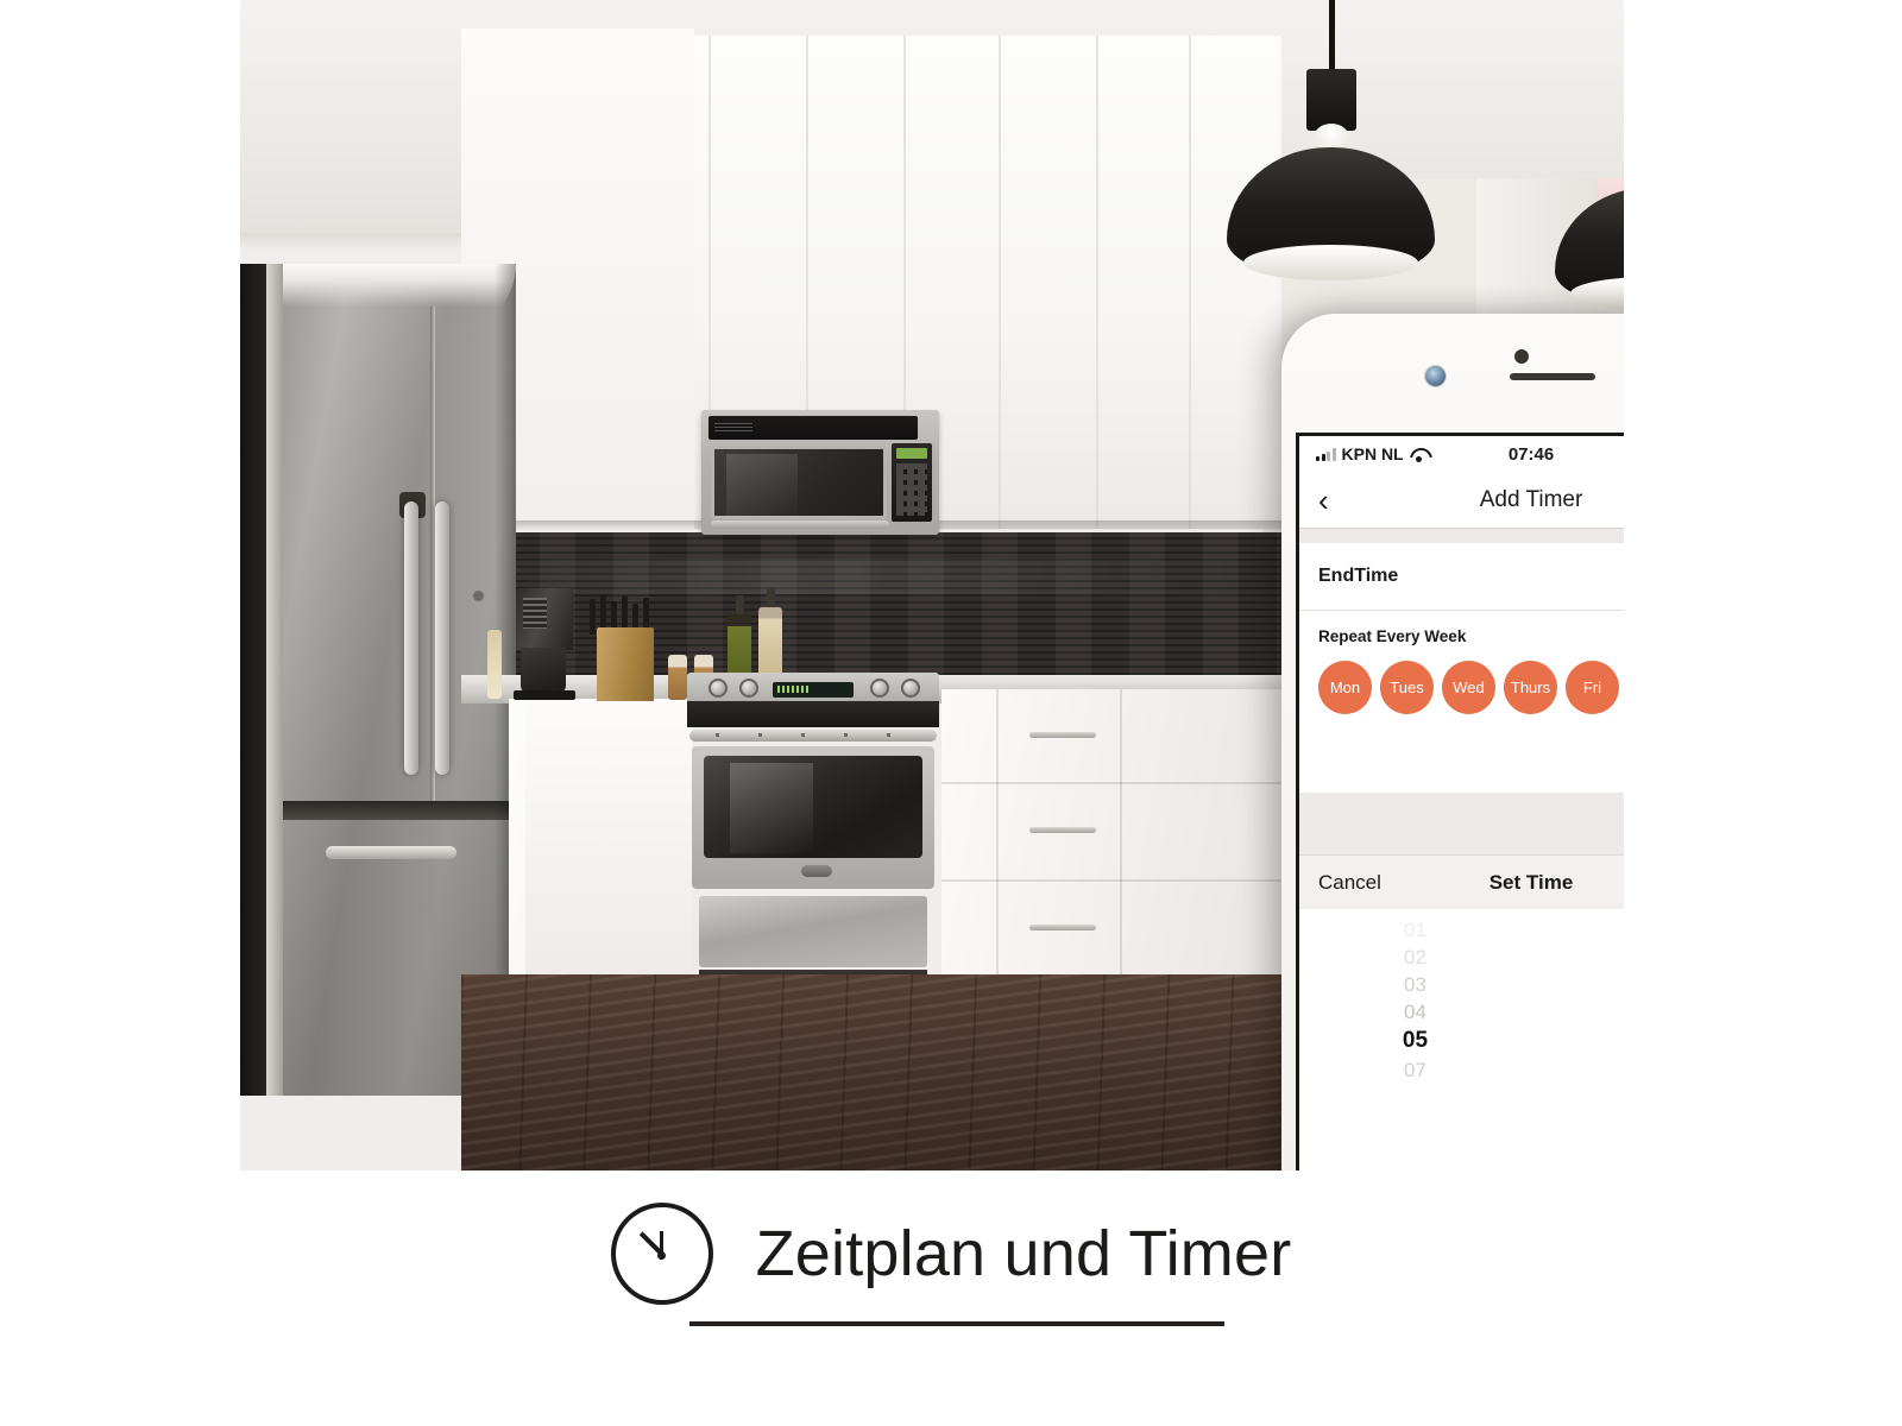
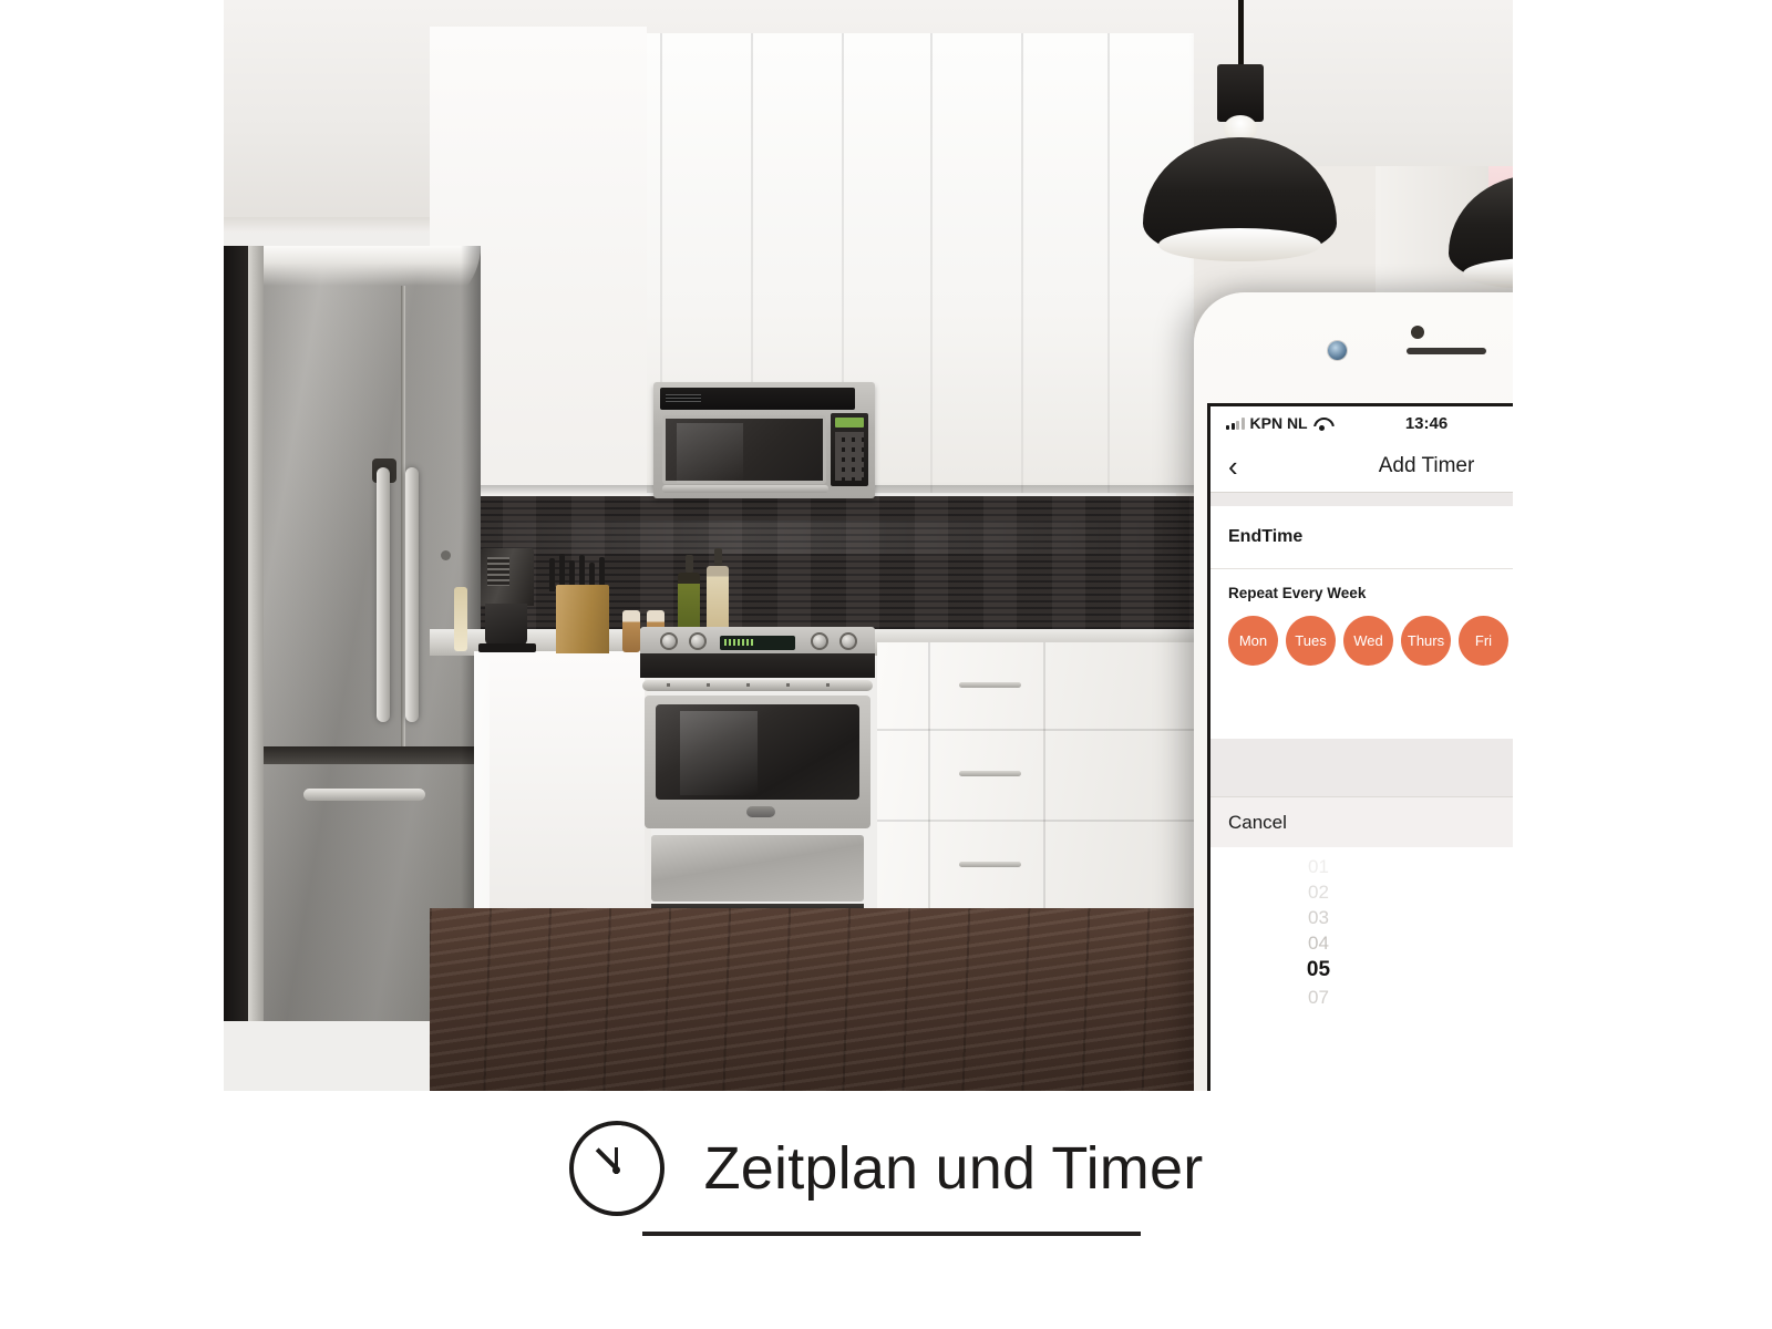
  KPN NL
- 07:46
+ 13:46
  ‹
  Add Timer
  EndTime
  Repeat Every Week
  Mon
  Tues
  Wed
  Thurs
  Fri
  Cancel
- Set Time
  02
  03
  04
  05
  07
  Zeitplan und Timer
